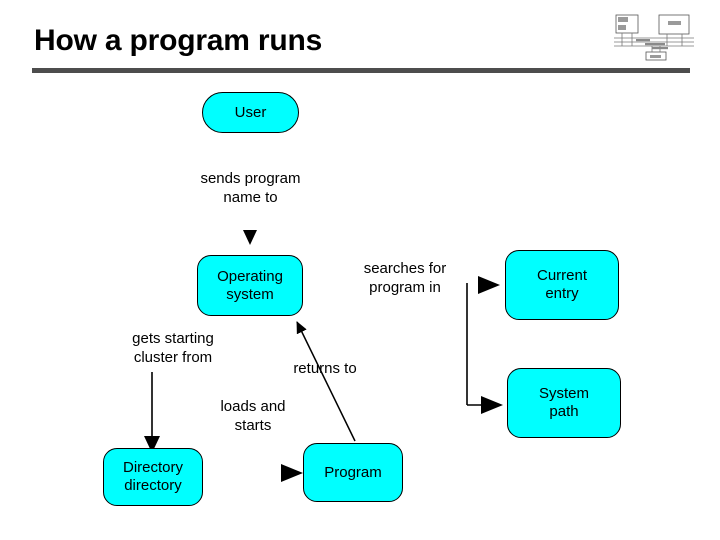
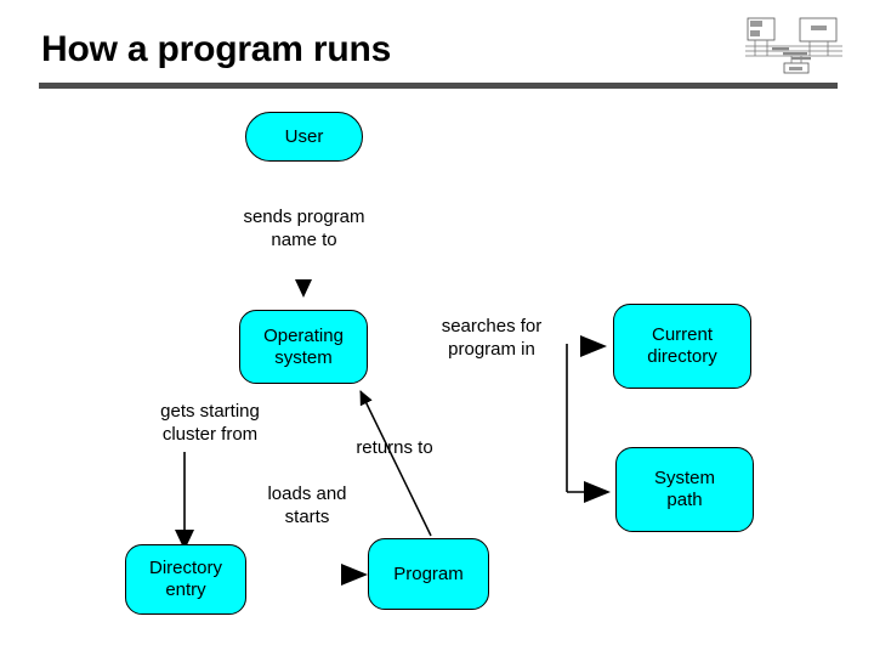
  How a program runs
  User
  Operating
  system
  Current
- entry
+ directory
  System
  path
  Directory
- directory
+ entry
  Program
  sends program
  name to
  searches for
  program in
  gets starting
  cluster from
  returns to
  loads and
  starts
